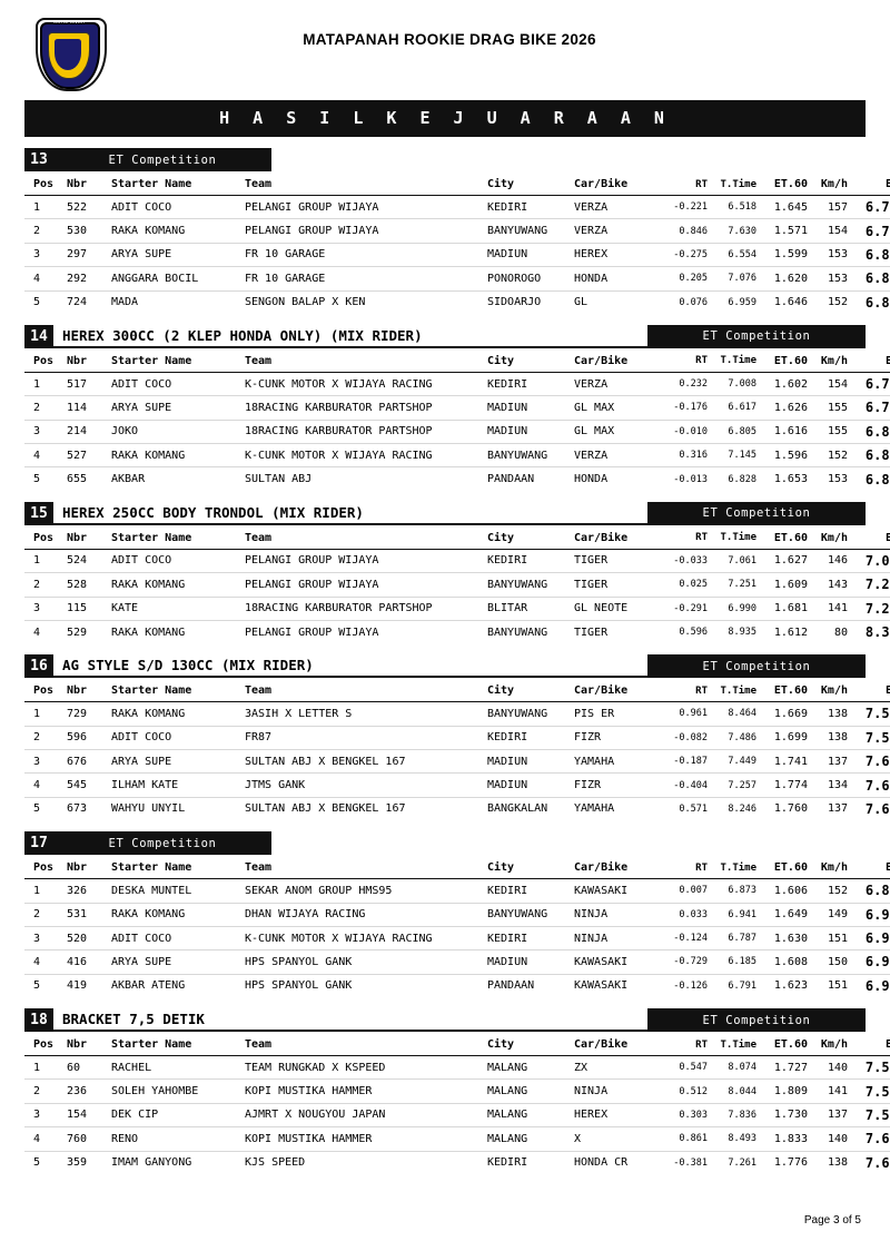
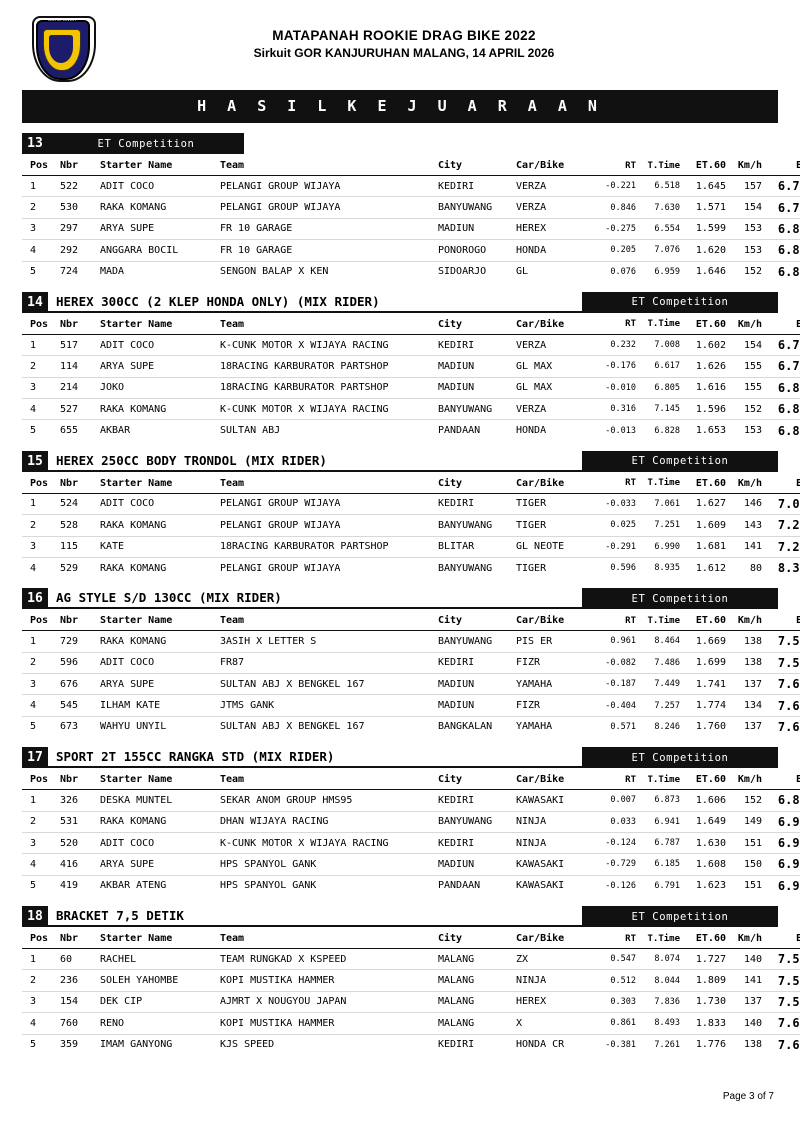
- MATAPANAH ROOKIE DRAG BIKE 2026
+ MATAPANAH ROOKIE DRAG BIKE 2022
+ Sirkuit GOR KANJURUHAN MALANG, 14 APRIL 2026
  H A S I L K E J U A R A A N
  13
  ET Competition
  Pos	Nbr	Starter Name	Team	City	Car/Bike	RT	T.Time	ET.60	Km/h	E
  1	522	ADIT COCO	PELANGI GROUP WIJAYA	KEDIRI	VERZA	-0.221	6.518	1.645	157	6.7
  2	530	RAKA KOMANG	PELANGI GROUP WIJAYA	BANYUWANG	VERZA	0.846	7.630	1.571	154	6.7
  3	297	ARYA SUPE	FR 10 GARAGE	MADIUN	HEREX	-0.275	6.554	1.599	153	6.8
  4	292	ANGGARA BOCIL	FR 10 GARAGE	PONOROGO	HONDA	0.205	7.076	1.620	153	6.8
  5	724	MADA	SENGON BALAP X KEN	SIDOARJO	GL	0.076	6.959	1.646	152	6.8
  14
  HEREX 300CC (2 KLEP HONDA ONLY) (MIX RIDER)
  ET Competition
  Pos	Nbr	Starter Name	Team	City	Car/Bike	RT	T.Time	ET.60	Km/h	E
  1	517	ADIT COCO	K-CUNK MOTOR X WIJAYA RACING	KEDIRI	VERZA	0.232	7.008	1.602	154	6.7
  2	114	ARYA SUPE	18RACING KARBURATOR PARTSHOP	MADIUN	GL MAX	-0.176	6.617	1.626	155	6.7
  3	214	JOKO	18RACING KARBURATOR PARTSHOP	MADIUN	GL MAX	-0.010	6.805	1.616	155	6.8
  4	527	RAKA KOMANG	K-CUNK MOTOR X WIJAYA RACING	BANYUWANG	VERZA	0.316	7.145	1.596	152	6.8
  5	655	AKBAR	SULTAN ABJ	PANDAAN	HONDA	-0.013	6.828	1.653	153	6.8
  15
  HEREX 250CC BODY TRONDOL (MIX RIDER)
  ET Competition
  Pos	Nbr	Starter Name	Team	City	Car/Bike	RT	T.Time	ET.60	Km/h	E
  1	524	ADIT COCO	PELANGI GROUP WIJAYA	KEDIRI	TIGER	-0.033	7.061	1.627	146	7.0
  2	528	RAKA KOMANG	PELANGI GROUP WIJAYA	BANYUWANG	TIGER	0.025	7.251	1.609	143	7.2
  3	115	KATE	18RACING KARBURATOR PARTSHOP	BLITAR	GL NEOTE	-0.291	6.990	1.681	141	7.2
  4	529	RAKA KOMANG	PELANGI GROUP WIJAYA	BANYUWANG	TIGER	0.596	8.935	1.612	80	8.3
  16
  AG STYLE S/D 130CC (MIX RIDER)
  ET Competition
  Pos	Nbr	Starter Name	Team	City	Car/Bike	RT	T.Time	ET.60	Km/h	E
  1	729	RAKA KOMANG	3ASIH X LETTER S	BANYUWANG	PIS ER	0.961	8.464	1.669	138	7.5
  2	596	ADIT COCO	FR87	KEDIRI	FIZR	-0.082	7.486	1.699	138	7.5
  3	676	ARYA SUPE	SULTAN ABJ X BENGKEL 167	MADIUN	YAMAHA	-0.187	7.449	1.741	137	7.6
  4	545	ILHAM KATE	JTMS GANK	MADIUN	FIZR	-0.404	7.257	1.774	134	7.6
  5	673	WAHYU UNYIL	SULTAN ABJ X BENGKEL 167	BANGKALAN	YAMAHA	0.571	8.246	1.760	137	7.6
  17
+ SPORT 2T 155CC RANGKA STD (MIX RIDER)
  ET Competition
  Pos	Nbr	Starter Name	Team	City	Car/Bike	RT	T.Time	ET.60	Km/h	E
  1	326	DESKA MUNTEL	SEKAR ANOM GROUP HMS95	KEDIRI	KAWASAKI	0.007	6.873	1.606	152	6.8
  2	531	RAKA KOMANG	DHAN WIJAYA RACING	BANYUWANG	NINJA	0.033	6.941	1.649	149	6.9
  3	520	ADIT COCO	K-CUNK MOTOR X WIJAYA RACING	KEDIRI	NINJA	-0.124	6.787	1.630	151	6.9
  4	416	ARYA SUPE	HPS SPANYOL GANK	MADIUN	KAWASAKI	-0.729	6.185	1.608	150	6.9
  5	419	AKBAR ATENG	HPS SPANYOL GANK	PANDAAN	KAWASAKI	-0.126	6.791	1.623	151	6.9
  18
  BRACKET 7,5 DETIK
  ET Competition
  Pos	Nbr	Starter Name	Team	City	Car/Bike	RT	T.Time	ET.60	Km/h	E
  1	60	RACHEL	TEAM RUNGKAD X KSPEED	MALANG	ZX	0.547	8.074	1.727	140	7.5
  2	236	SOLEH YAHOMBE	KOPI MUSTIKA HAMMER	MALANG	NINJA	0.512	8.044	1.809	141	7.5
  3	154	DEK CIP	AJMRT X NOUGYOU JAPAN	MALANG	HEREX	0.303	7.836	1.730	137	7.5
  4	760	RENO	KOPI MUSTIKA HAMMER	MALANG	X	0.861	8.493	1.833	140	7.6
  5	359	IMAM GANYONG	KJS SPEED	KEDIRI	HONDA CR	-0.381	7.261	1.776	138	7.6
- Page 3 of 5
+ Page 3 of 7
